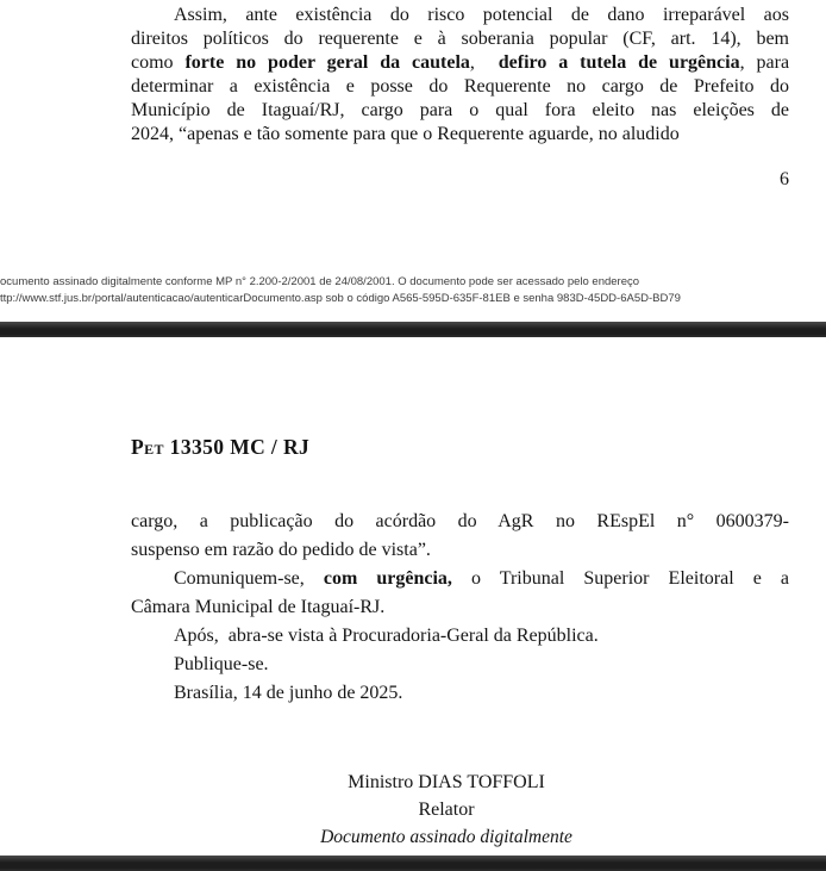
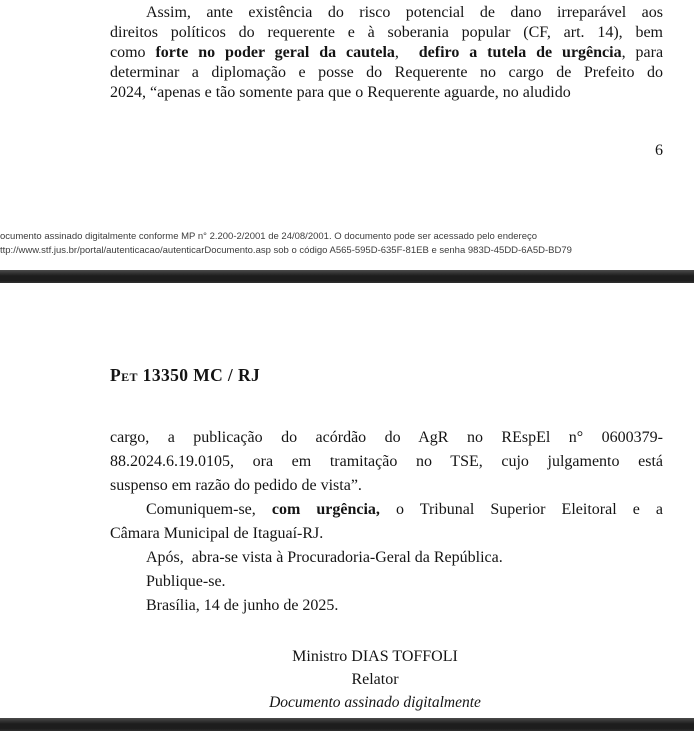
  Assim, ante existência do risco potencial de dano irreparável aos
  direitos políticos do requerente e à soberania popular (CF, art. 14), bem
  como forte no poder geral da cautela, defiro a tutela de urgência, para
- determinar a existência e posse do Requerente no cargo de Prefeito do
+ determinar a diplomação e posse do Requerente no cargo de Prefeito do
- Município de Itaguaí/RJ, cargo para o qual fora eleito nas eleições de
  2024, “apenas e tão somente para que o Requerente aguarde, no aludido
  6
  ocumento assinado digitalmente conforme MP n° 2.200-2/2001 de 24/08/2001. O documento pode ser acessado pelo endereço
  ttp://www.stf.jus.br/portal/autenticacao/autenticarDocumento.asp sob o código A565-595D-635F-81EB e senha 983D-45DD-6A5D-BD79
  Pet 13350 MC / RJ
  cargo, a publicação do acórdão do AgR no REspEl n° 0600379-
+ 88.2024.6.19.0105, ora em tramitação no TSE, cujo julgamento está
  suspenso em razão do pedido de vista”.
  Comuniquem-se, com urgência, o Tribunal Superior Eleitoral e a
  Câmara Municipal de Itaguaí-RJ.
  Após, abra-se vista à Procuradoria-Geral da República.
  Publique-se.
  Brasília, 14 de junho de 2025.
  Ministro DIAS TOFFOLI
  Relator
  Documento assinado digitalmente
